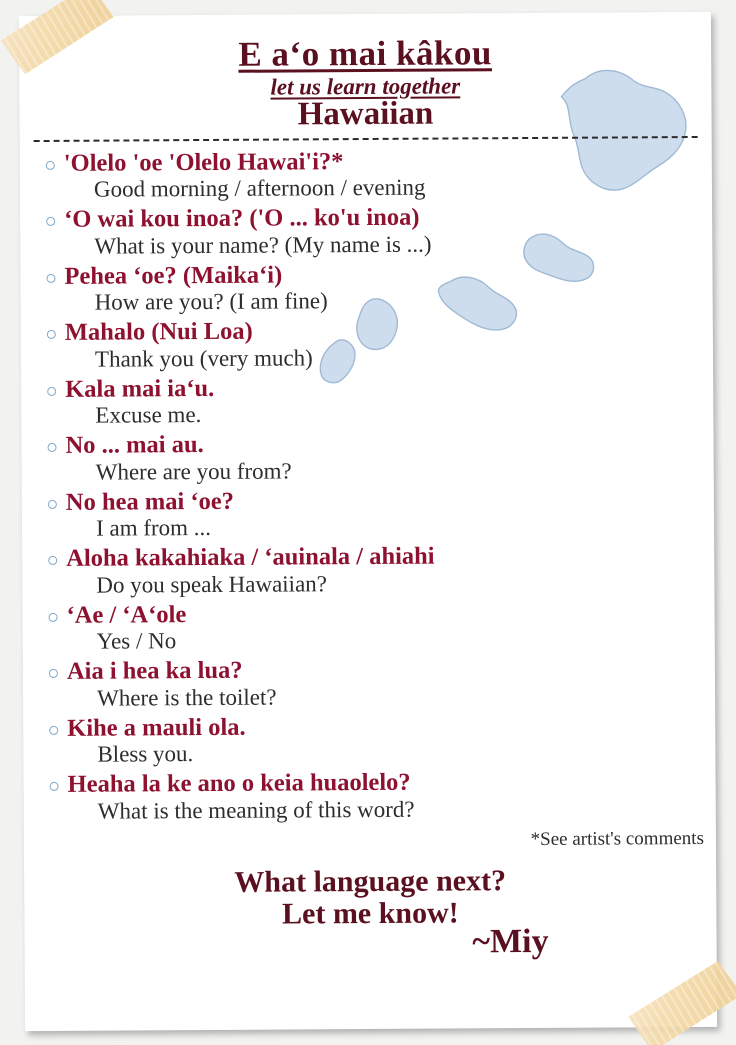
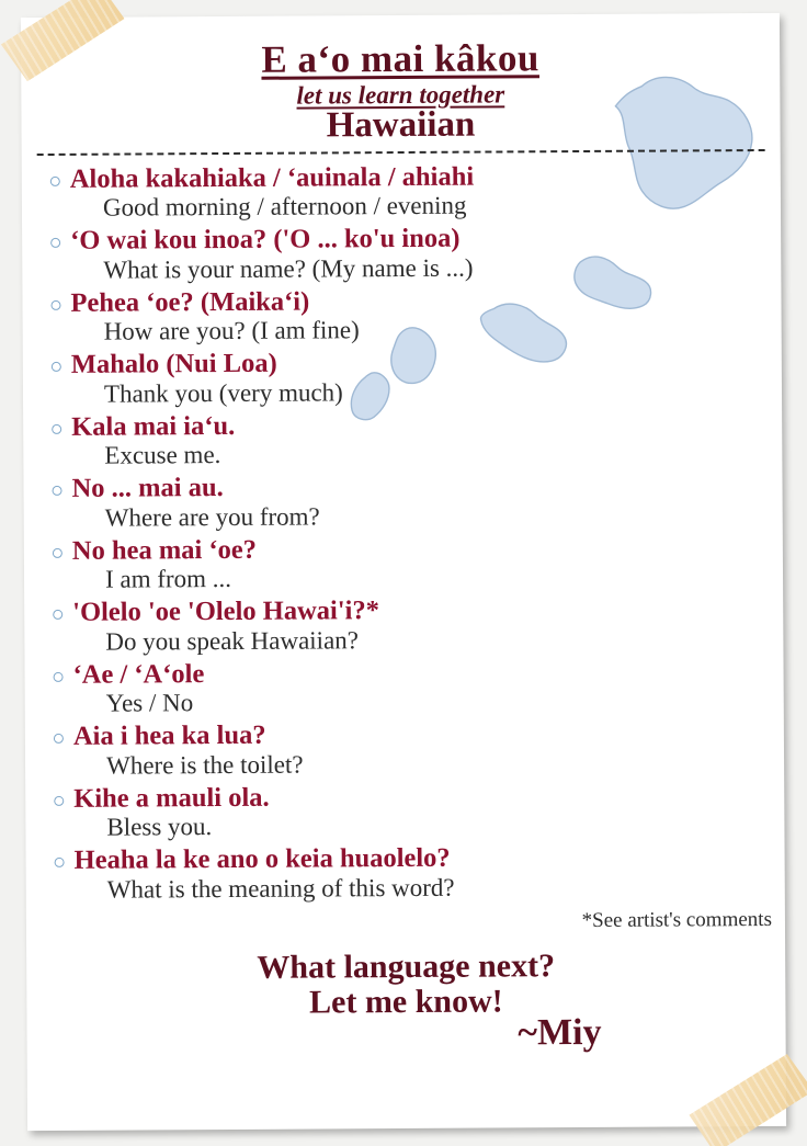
  E aʻo mai kâkou
  let us learn together
  Hawaiian
- 'Olelo 'oe 'Olelo Hawai'i?*
+ Aloha kakahiaka / ʻauinala / ahiahi
  Good morning / afternoon / evening
  ʻO wai kou inoa? ('O ... ko'u inoa)
  What is your name? (My name is ...)
  Pehea ʻoe? (Maikaʻi)
  How are you? (I am fine)
  Mahalo (Nui Loa)
  Thank you (very much)
  Kala mai iaʻu.
  Excuse me.
  No ... mai au.
  Where are you from?
  No hea mai ʻoe?
  I am from ...
- Aloha kakahiaka / ʻauinala / ahiahi
+ 'Olelo 'oe 'Olelo Hawai'i?*
  Do you speak Hawaiian?
  ʻAe / ʻAʻole
  Yes / No
  Aia i hea ka lua?
  Where is the toilet?
  Kihe a mauli ola.
  Bless you.
  Heaha la ke ano o keia huaolelo?
  What is the meaning of this word?
  *See artist's comments
  What language next?
  Let me know!
  ~Miy
